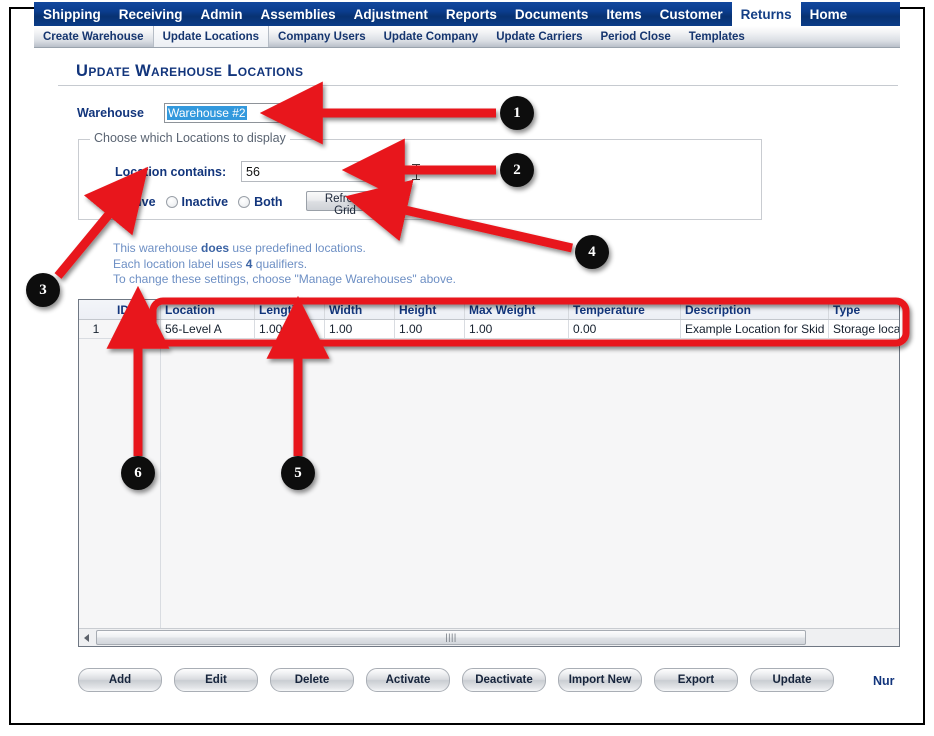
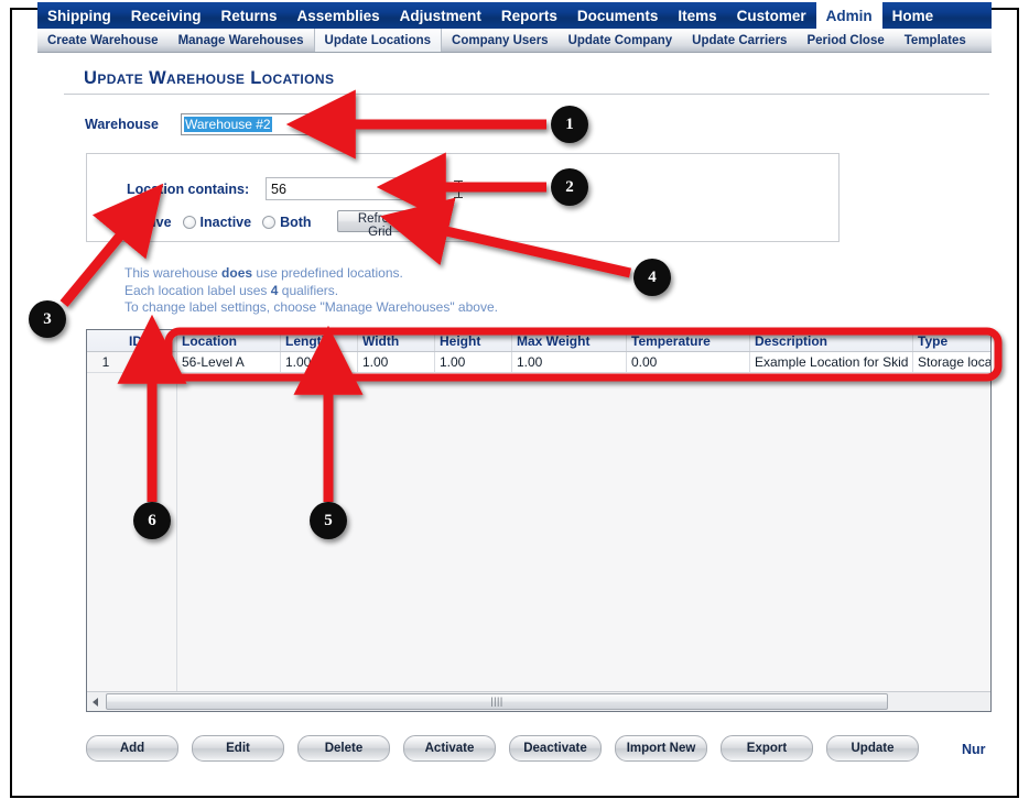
  Shipping
  Receiving
- Admin
+ Returns
  Assemblies
  Adjustment
  Reports
  Documents
  Items
  Customer
- Returns
+ Admin
  Home
  Create Warehouse
+ Manage Warehouses
  Update Locations
  Company Users
  Update Company
  Update Carriers
  Period Close
  Templates
  Update Warehouse Locations
  Warehouse
  Warehouse #2
- Choose which Locations to display
  Location contains:
  56
  Active
  Inactive
  Both
  Refresh Grid
  This warehouse does use predefined locations.
  Each location label uses 4 qualifiers.
- To change these settings, choose "Manage Warehouses" above.
+ To change label settings, choose "Manage Warehouses" above.
  ID
  Location
  Length
  Width
  Height
  Max Weight
  Temperature
  Description
  Type
  1
  56-Level A
  1.00
  1.00
  1.00
  1.00
  0.00
  Example Location for Skid
  Storage loca
  ||||
  Add
  Edit
  Delete
  Activate
  Deactivate
  Import New
  Export
  Update
  Nur
  1
  2
  3
  4
  5
  6
